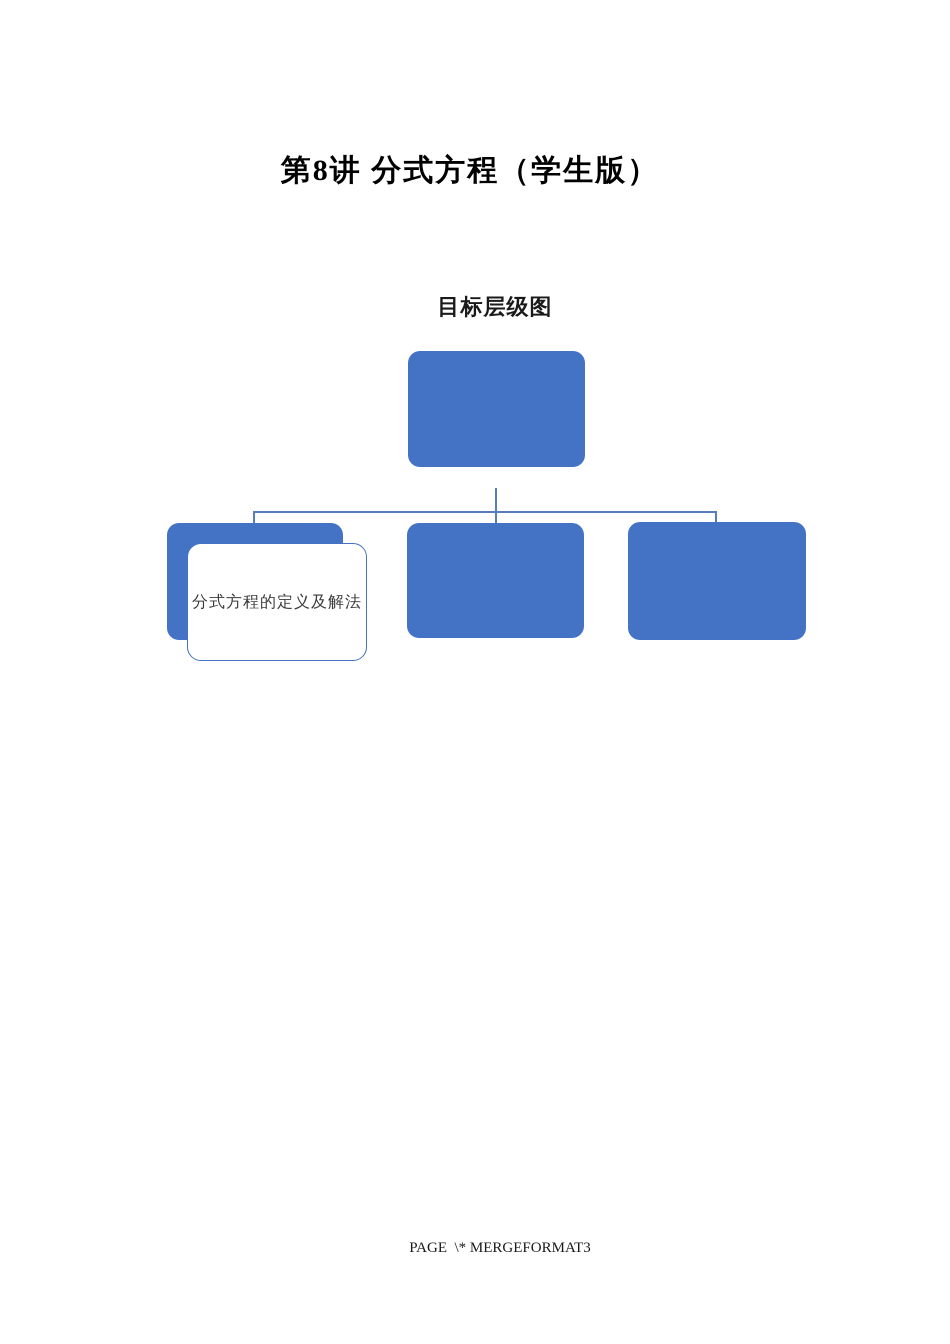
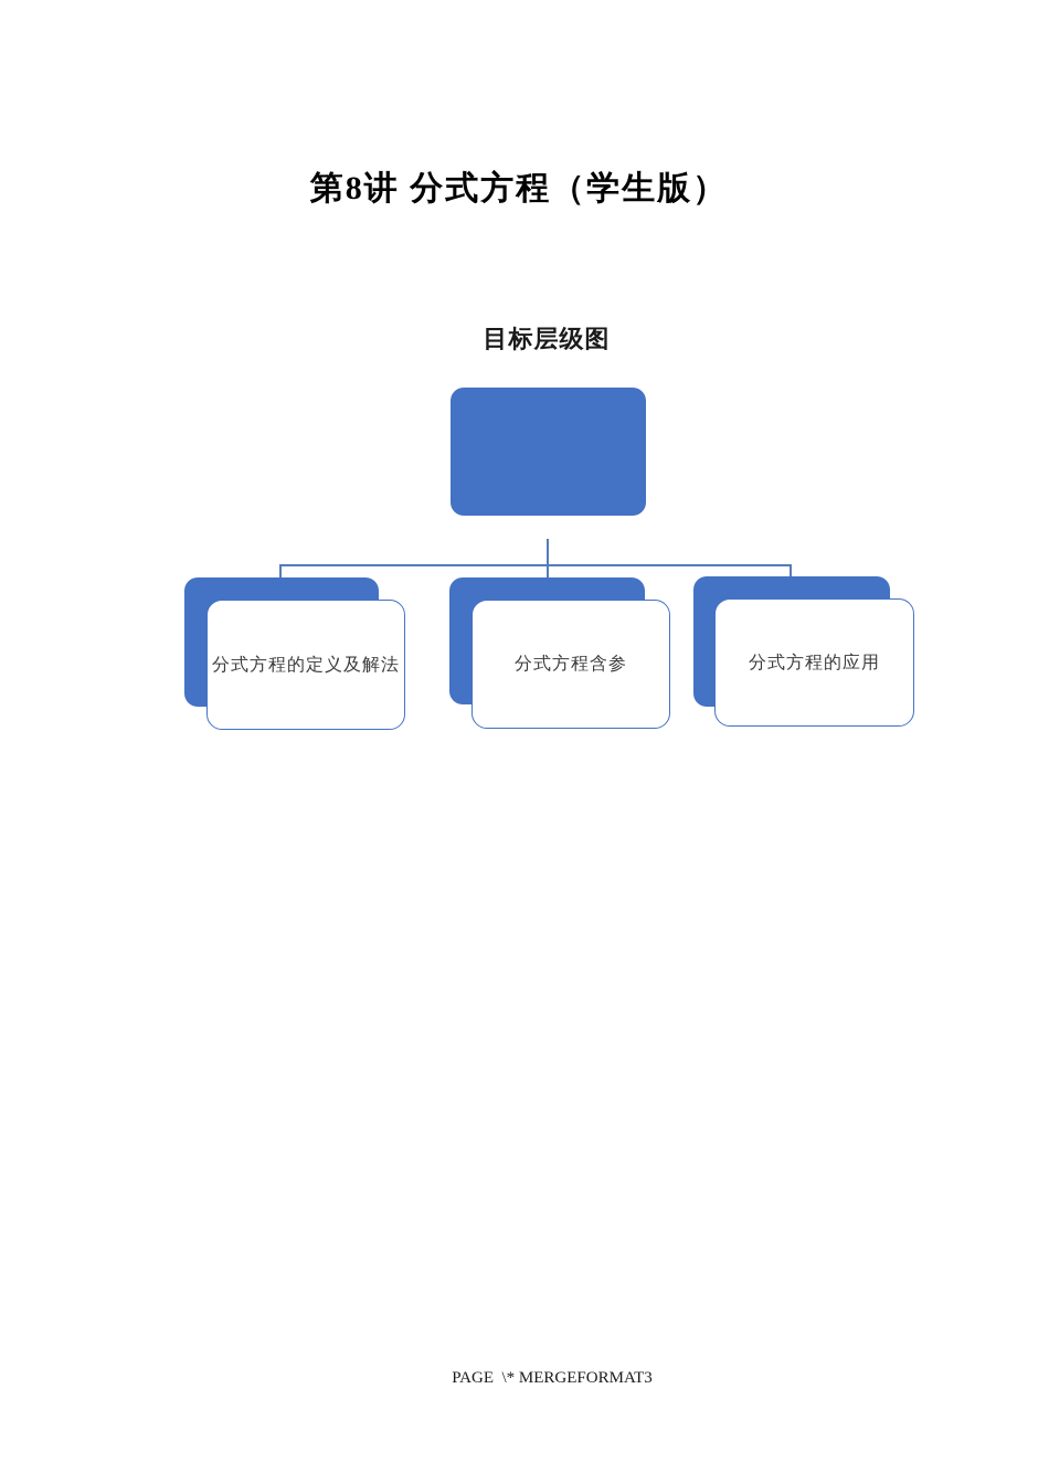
  第8讲 分式方程（学生版）
  目标层级图
  分式方程的定义及解法
+ 分式方程含参
+ 分式方程的应用
  PAGE \* MERGEFORMAT3
